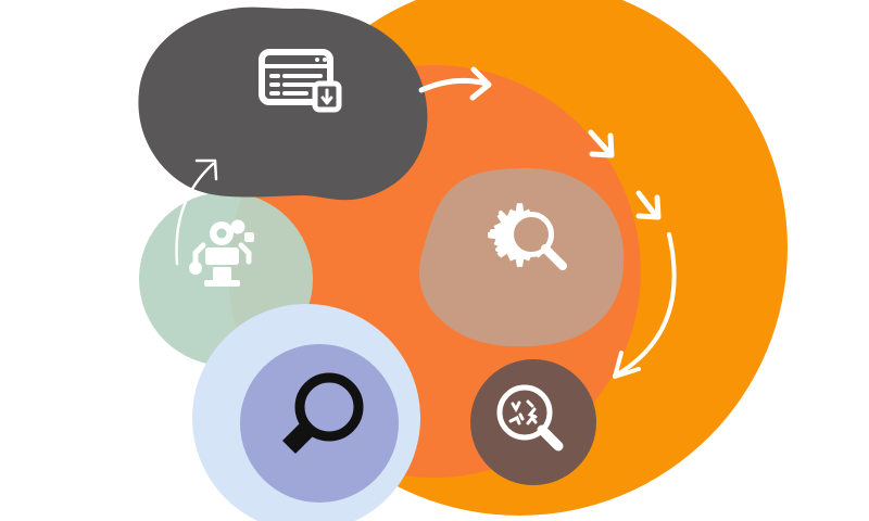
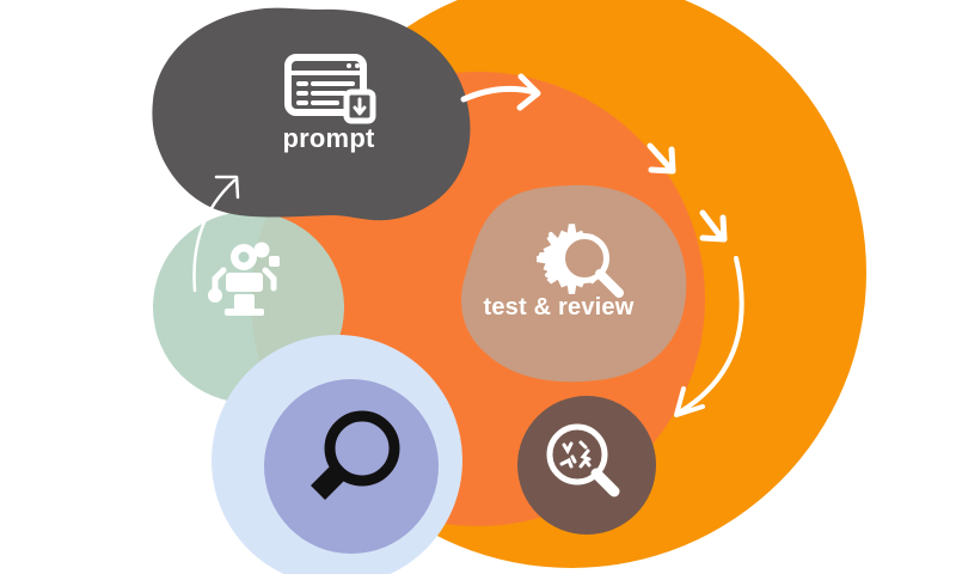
+ prompt
+ test & review
